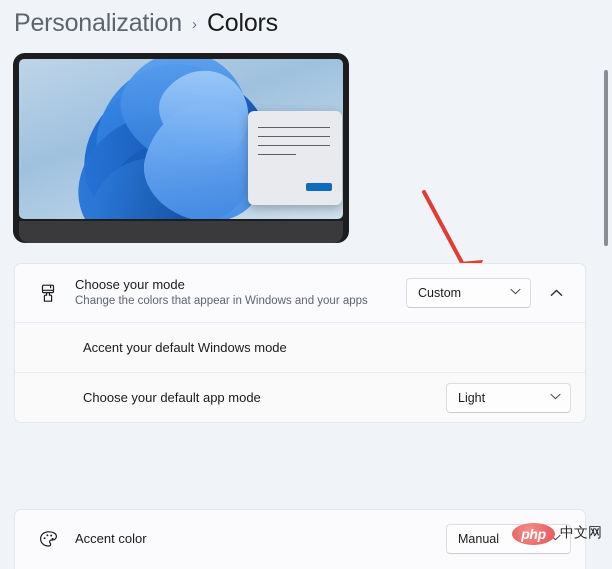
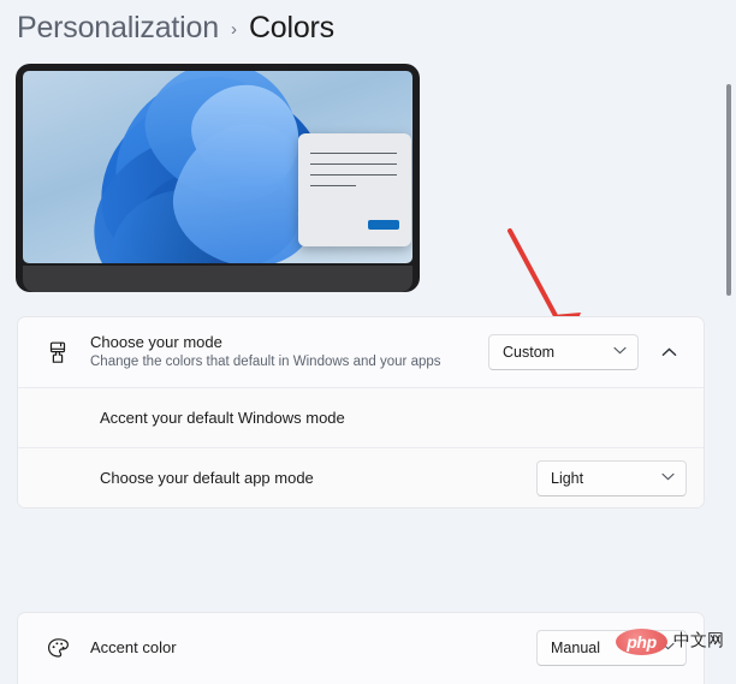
  Personalization
  ›
  Colors
  Choose your mode
- Change the colors that appear in Windows and your apps
+ Change the colors that default in Windows and your apps
  Custom
  Accent your default Windows mode
  Choose your default app mode
  Light
  Accent color
  Manual
  php
  中文网
